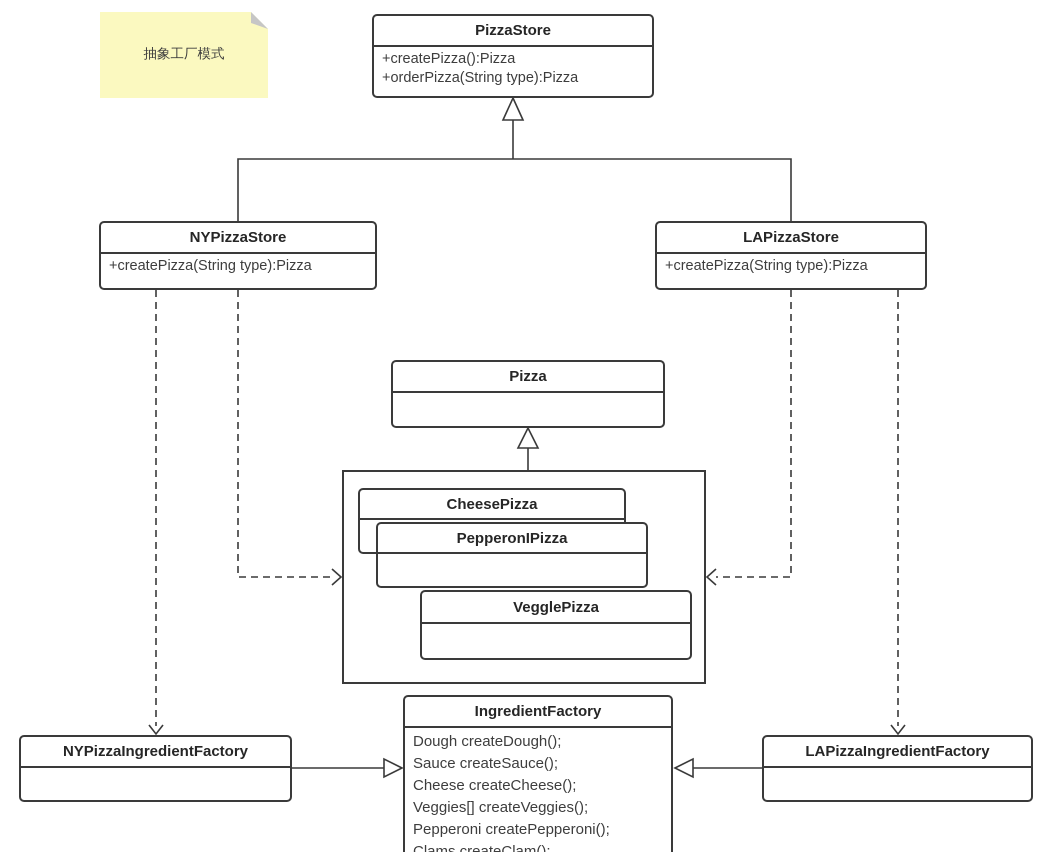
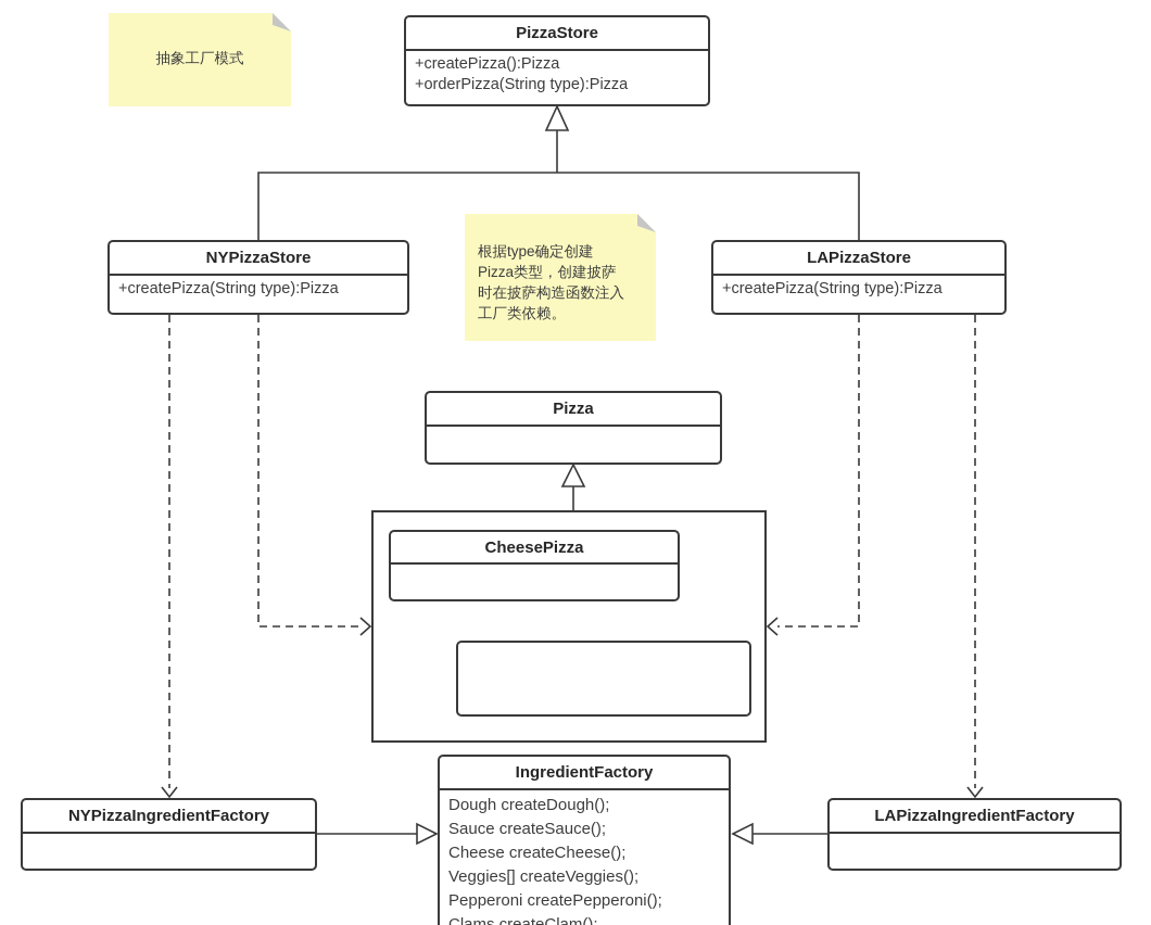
  抽象工厂模式
  PizzaStore
  +createPizza():Pizza
  +orderPizza(String type):Pizza
+ 根据type确定创建
+ Pizza类型，创建披萨
+ 时在披萨构造函数注入
+ 工厂类依赖。
  NYPizzaStore
  +createPizza(String type):Pizza
  LAPizzaStore
  +createPizza(String type):Pizza
  Pizza
  CheesePizza
- PepperonIPizza
- VegglePizza
  IngredientFactory
  Dough createDough();
  Sauce createSauce();
  Cheese createCheese();
  Veggies[] createVeggies();
  Pepperoni createPepperoni();
  NYPizzaIngredientFactory
  LAPizzaIngredientFactory
